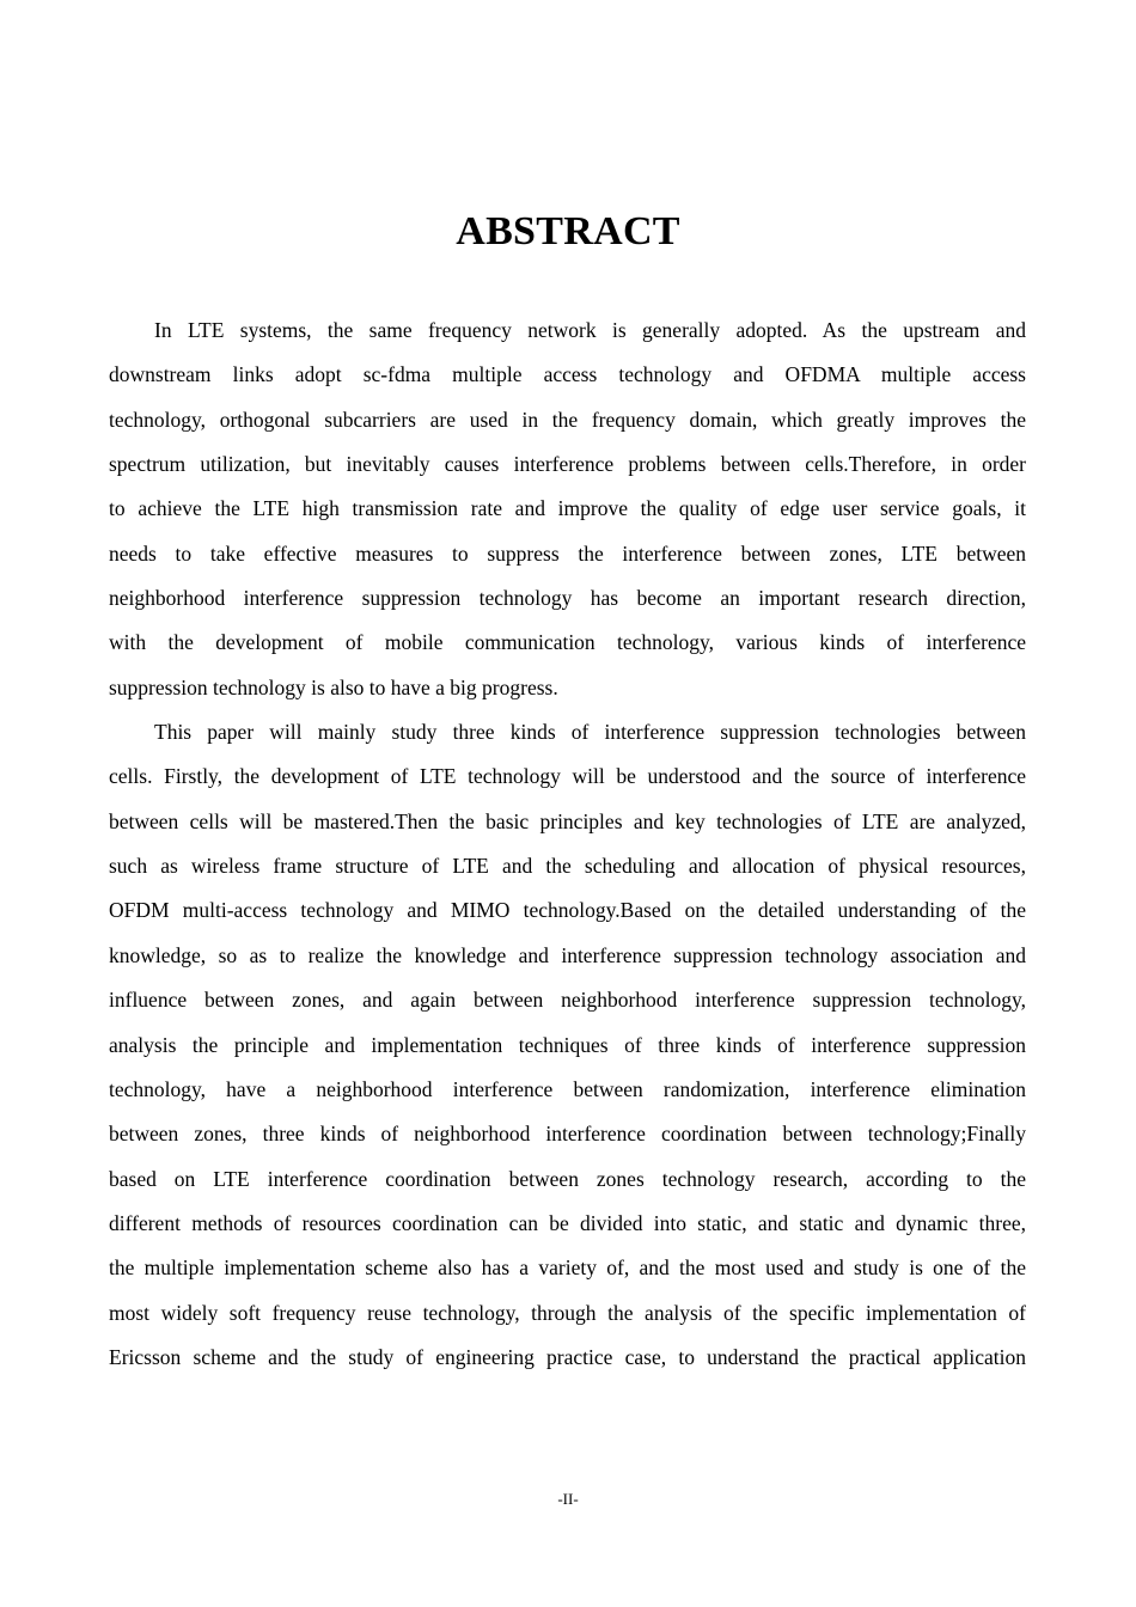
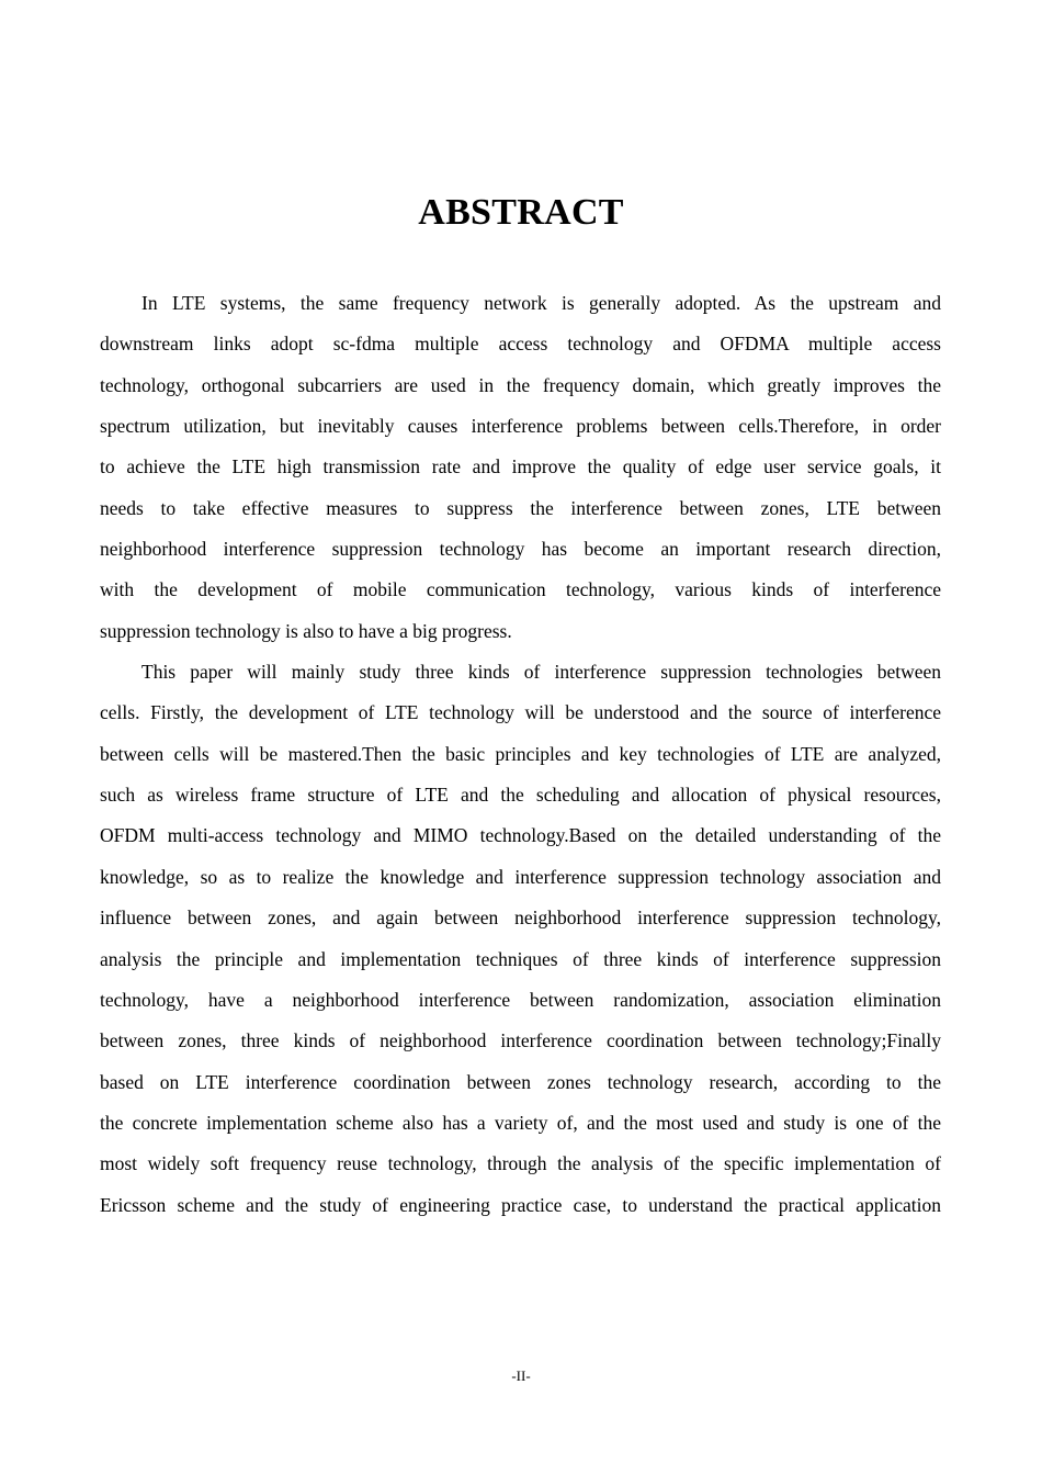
  ABSTRACT
  In LTE systems, the same frequency network is generally adopted. As the upstream and
  downstream links adopt sc-fdma multiple access technology and OFDMA multiple access
  technology, orthogonal subcarriers are used in the frequency domain, which greatly improves the
  spectrum utilization, but inevitably causes interference problems between cells.Therefore, in order
  to achieve the LTE high transmission rate and improve the quality of edge user service goals, it
  needs to take effective measures to suppress the interference between zones, LTE between
  neighborhood interference suppression technology has become an important research direction,
  with the development of mobile communication technology, various kinds of interference
  suppression technology is also to have a big progress.
  This paper will mainly study three kinds of interference suppression technologies between
  cells. Firstly, the development of LTE technology will be understood and the source of interference
  between cells will be mastered.Then the basic principles and key technologies of LTE are analyzed,
  such as wireless frame structure of LTE and the scheduling and allocation of physical resources,
  OFDM multi-access technology and MIMO technology.Based on the detailed understanding of the
  knowledge, so as to realize the knowledge and interference suppression technology association and
  influence between zones, and again between neighborhood interference suppression technology,
  analysis the principle and implementation techniques of three kinds of interference suppression
- technology, have a neighborhood interference between randomization, interference elimination
+ technology, have a neighborhood interference between randomization, association elimination
  between zones, three kinds of neighborhood interference coordination between technology;Finally
  based on LTE interference coordination between zones technology research, according to the
- different methods of resources coordination can be divided into static, and static and dynamic three,
- the multiple implementation scheme also has a variety of, and the most used and study is one of the
+ the concrete implementation scheme also has a variety of, and the most used and study is one of the
  most widely soft frequency reuse technology, through the analysis of the specific implementation of
  Ericsson scheme and the study of engineering practice case, to understand the practical application
  -II-
